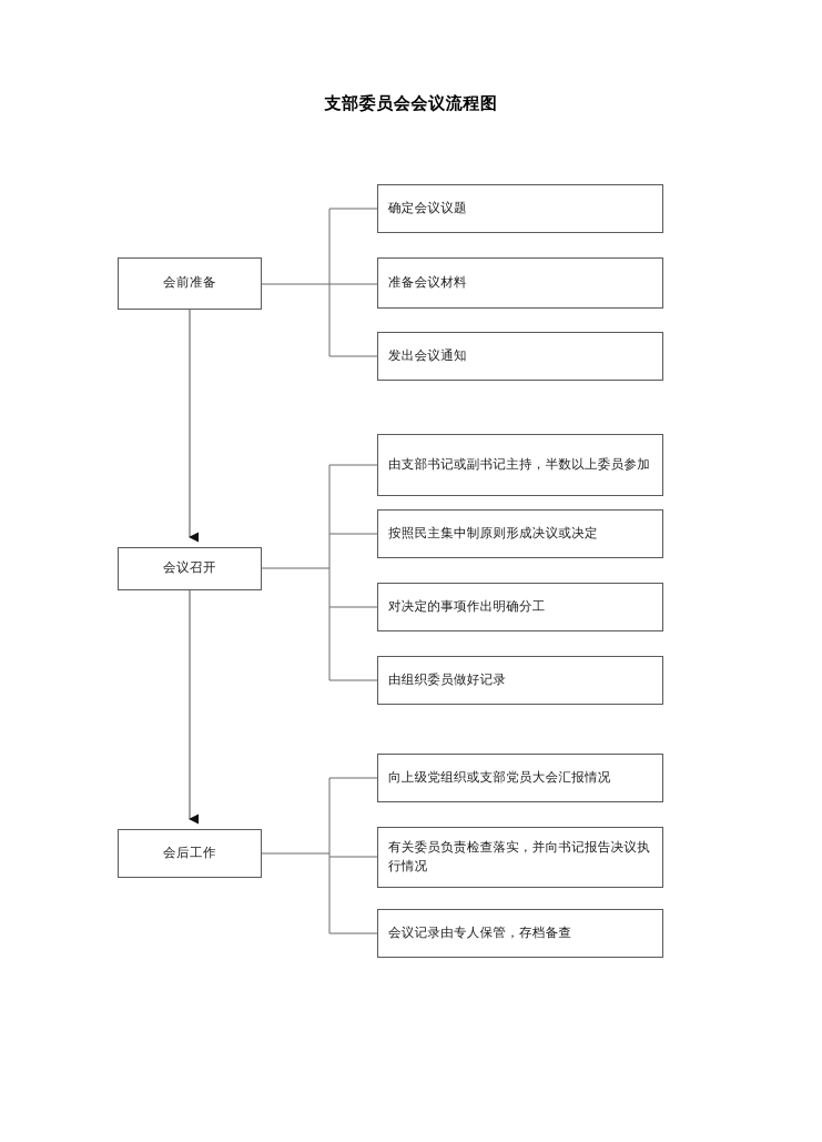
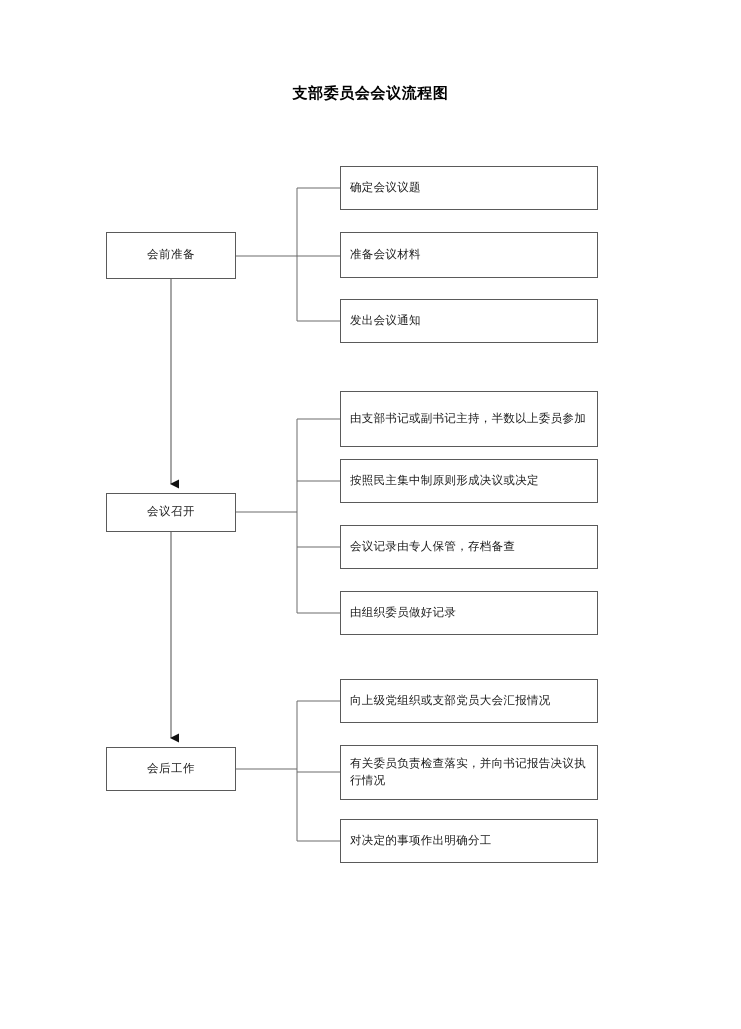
  支部委员会会议流程图
  会前准备
  会议召开
  会后工作
  确定会议议题
  准备会议材料
  发出会议通知
  由支部书记或副书记主持，半数以上委员参加
  按照民主集中制原则形成决议或决定
- 对决定的事项作出明确分工
+ 会议记录由专人保管，存档备查
  由组织委员做好记录
  向上级党组织或支部党员大会汇报情况
  有关委员负责检查落实，并向书记报告决议执行情况
- 会议记录由专人保管，存档备查
+ 对决定的事项作出明确分工
